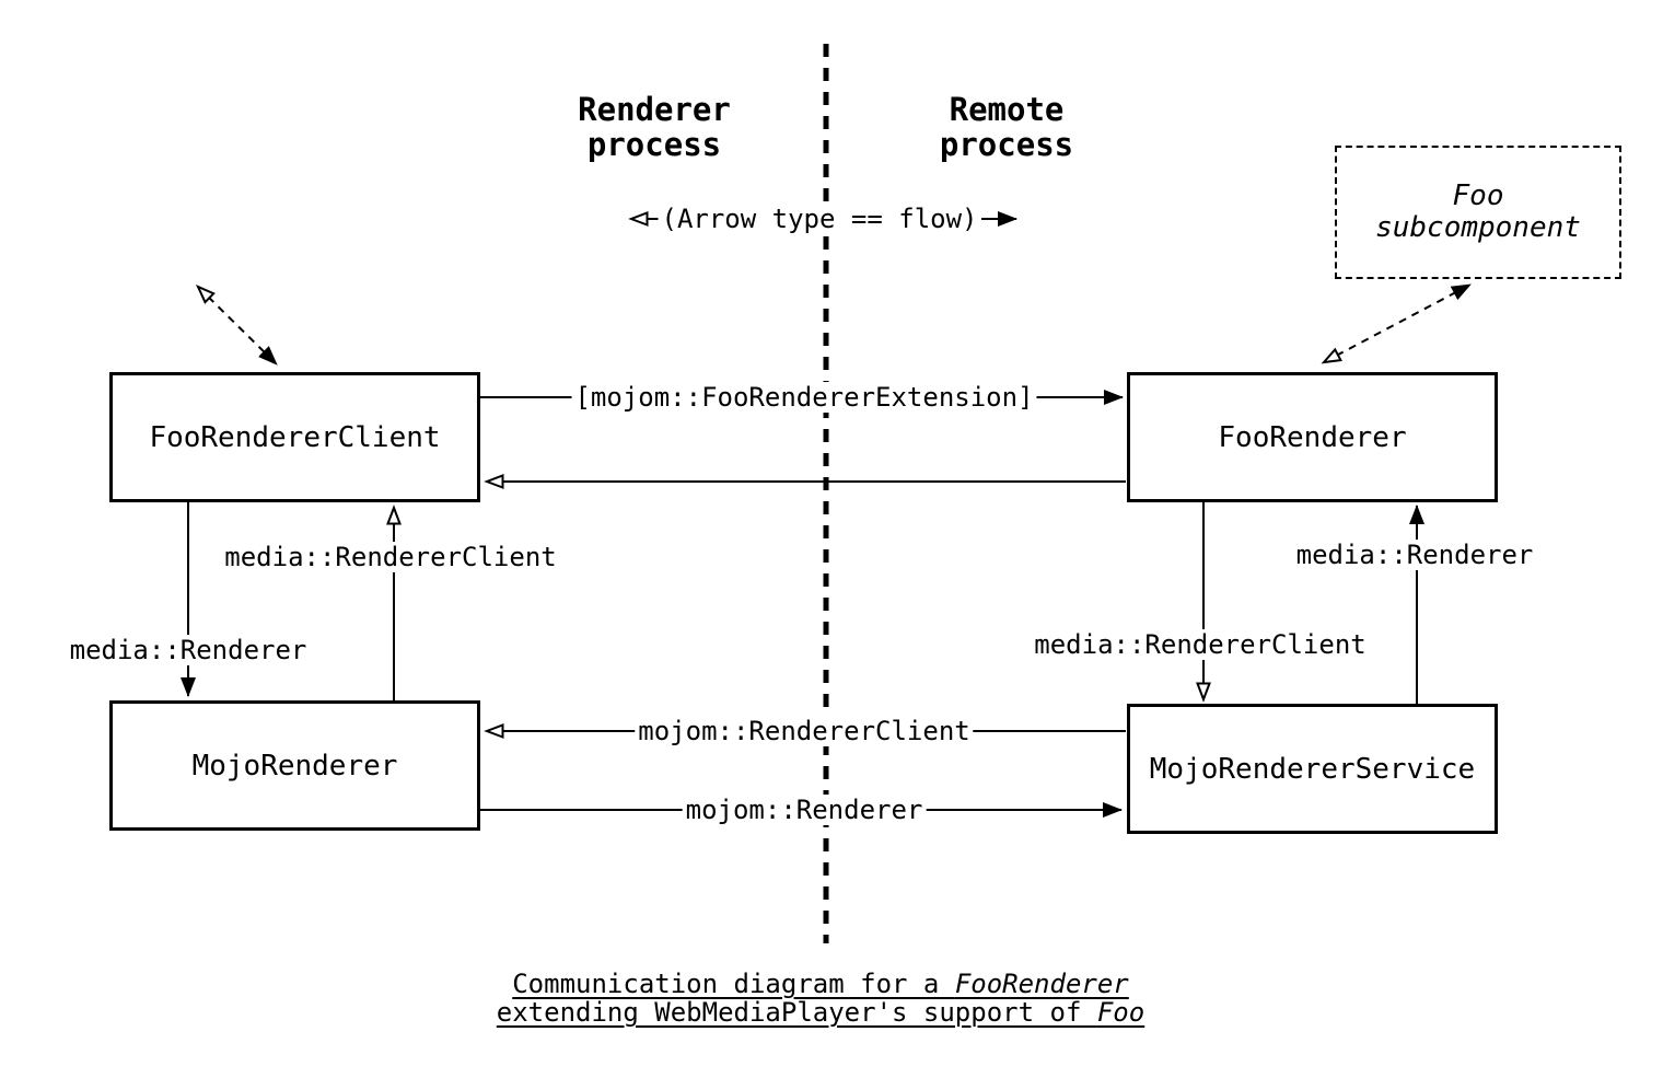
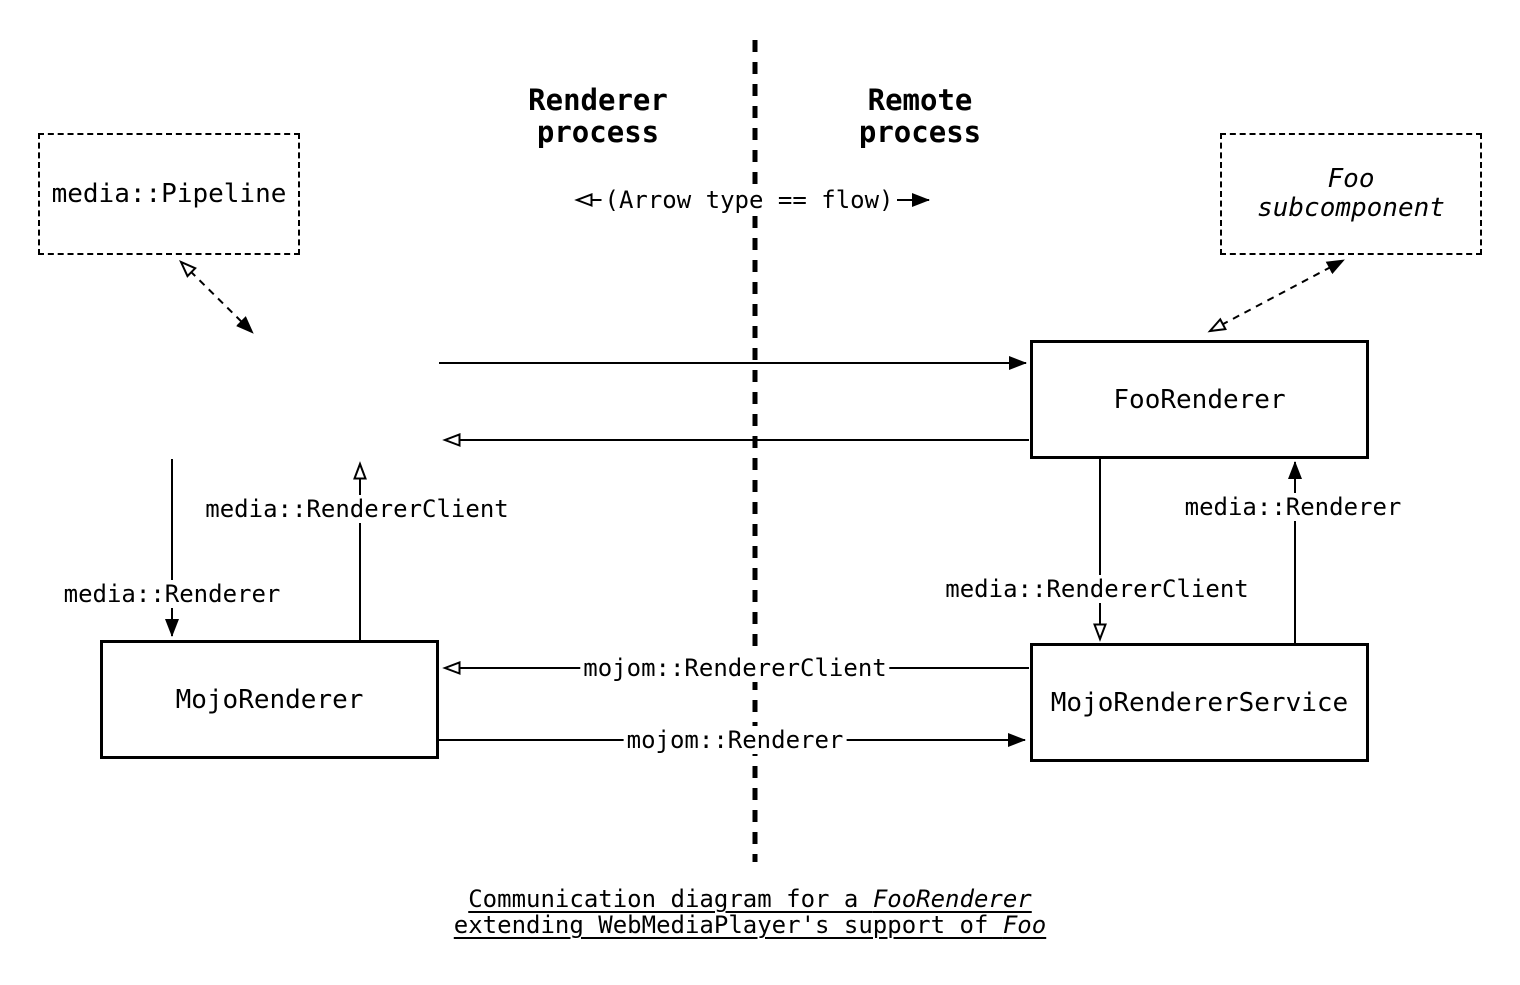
  Renderer
  process
  Remote
  process
  (Arrow type == flow)
+ media::Pipeline
  Foo
  subcomponent
- FooRendererClient
  FooRenderer
  MojoRenderer
  MojoRendererService
- [mojom::FooRendererExtension]
  media::Renderer
  media::RendererClient
  media::RendererClient
  media::Renderer
  mojom::RendererClient
  mojom::Renderer
  Communication diagram for a FooRenderer
  extending WebMediaPlayer's support of Foo
